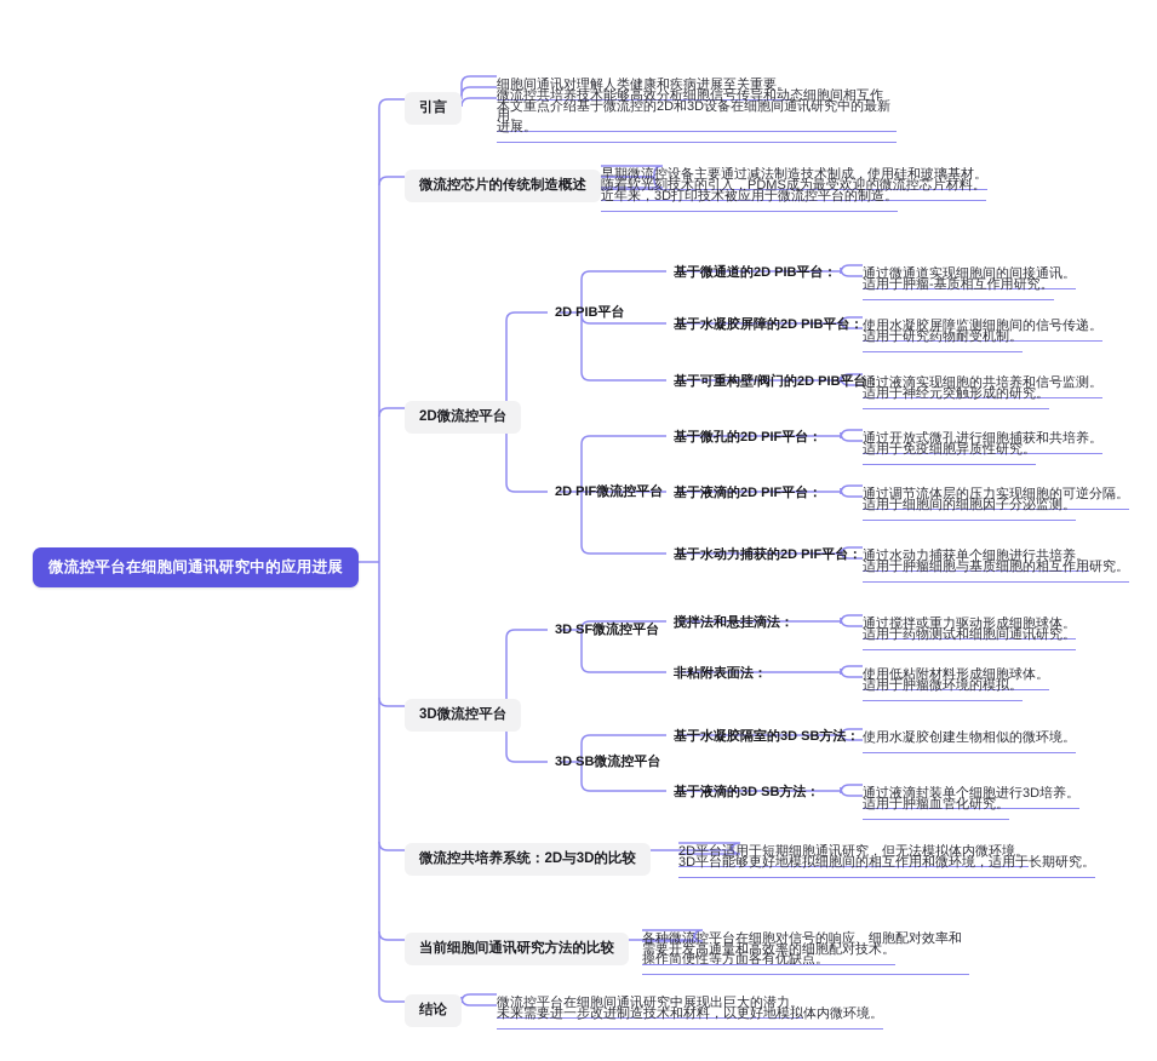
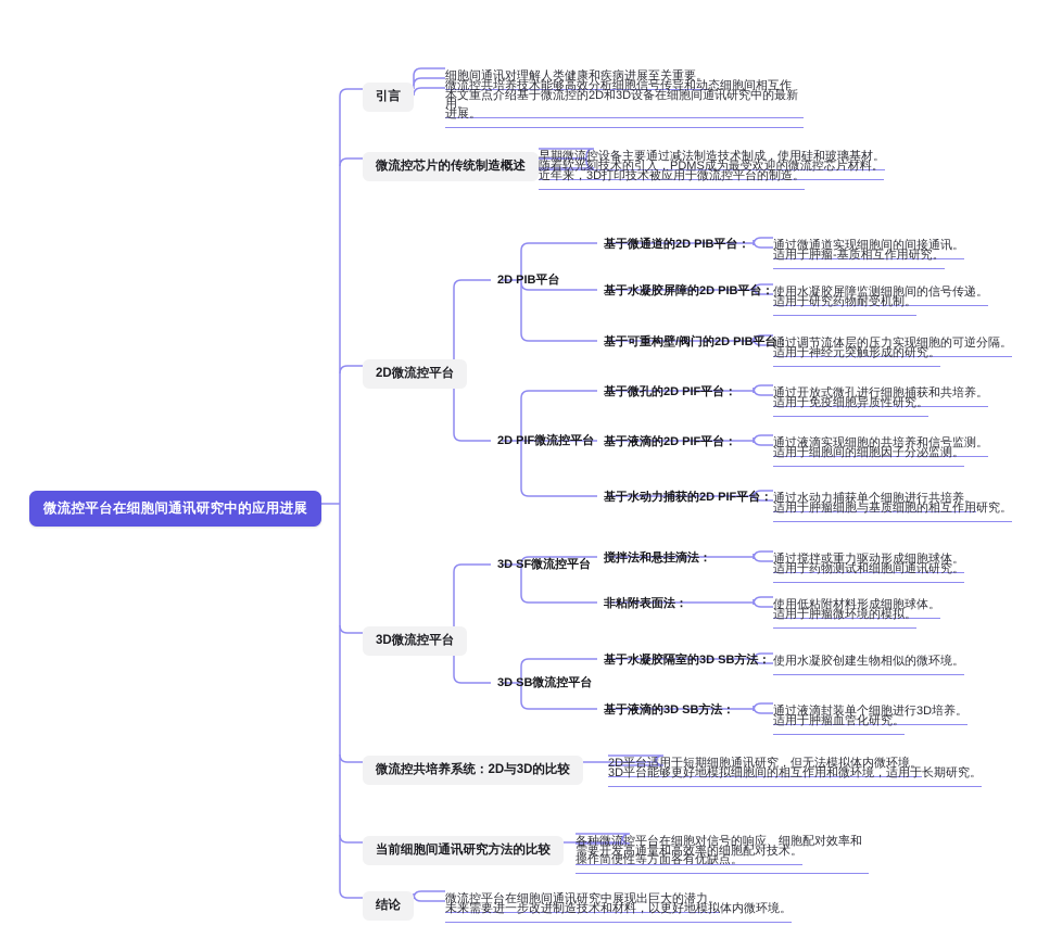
  微流控平台在细胞间通讯研究中的应用进展
  引言
  细胞间通讯对理解人类健康和疾病进展至关重要。
  微流控共培养技术能够高效分析细胞信号传导和动态细胞间相互作用。
  本文重点介绍基于微流控的2D和3D设备在细胞间通讯研究中的最新进展。
  微流控芯片的传统制造概述
  早期微流控设备主要通过减法制造技术制成，使用硅和玻璃基材。
  随着软光刻技术的引入，PDMS成为最受欢迎的微流控芯片材料。
  近年来，3D打印技术被应用于微流控平台的制造。
  2D微流控平台
  2D PIB平台
  基于微通道的2D PIB平台：
  通过微通道实现细胞间的间接通讯。
  适用于肿瘤-基质相互作用研究。
  基于水凝胶屏障的2D PIB平台：
  使用水凝胶屏障监测细胞间的信号传递。
  适用于研究药物耐受机制。
  基于可重构壁/阀门的2D PIB平台：
- 通过液滴实现细胞的共培养和信号监测。
+ 通过调节流体层的压力实现细胞的可逆分隔。
  适用于神经元突触形成的研究。
  2D PIF微流控平台
  基于微孔的2D PIF平台：
  通过开放式微孔进行细胞捕获和共培养。
  适用于免疫细胞异质性研究。
  基于液滴的2D PIF平台：
- 通过调节流体层的压力实现细胞的可逆分隔。
+ 通过液滴实现细胞的共培养和信号监测。
  适用于细胞间的细胞因子分泌监测。
  基于水动力捕获的2D PIF平台：
  通过水动力捕获单个细胞进行共培养。
  适用于肿瘤细胞与基质细胞的相互作用研究。
  3D微流控平台
  3D SF微流控平台
  搅拌法和悬挂滴法：
  通过搅拌或重力驱动形成细胞球体。
  适用于药物测试和细胞间通讯研究。
  非粘附表面法：
  使用低粘附材料形成细胞球体。
  适用于肿瘤微环境的模拟。
  3D SB微流控平台
  基于水凝胶隔室的3D SB方法：
  使用水凝胶创建生物相似的微环境。
  基于液滴的3D SB方法：
  通过液滴封装单个细胞进行3D培养。
  适用于肿瘤血管化研究。
  微流控共培养系统：2D与3D的比较
  2D平台适用于短期细胞通讯研究，但无法模拟体内微环境。
  3D平台能够更好地模拟细胞间的相互作用和微环境，适用于长期研究。
  当前细胞间通讯研究方法的比较
  各种微流控平台在细胞对信号的响应、细胞配对效率和操作简便性等方面各有优缺点。
  需要开发高通量和高效率的细胞配对技术。
  结论
  微流控平台在细胞间通讯研究中展现出巨大的潜力。
  未来需要进一步改进制造技术和材料，以更好地模拟体内微环境。
